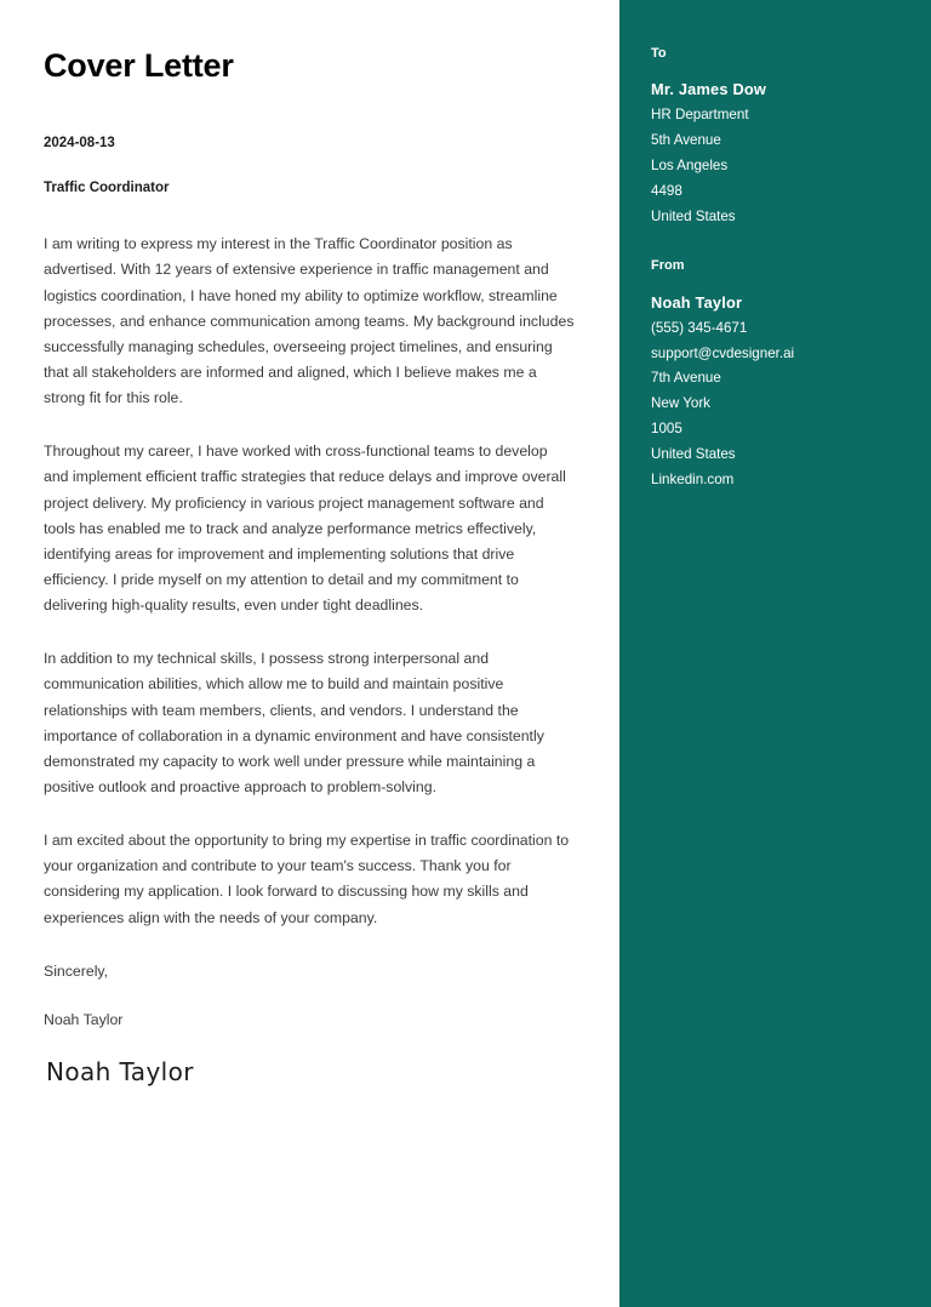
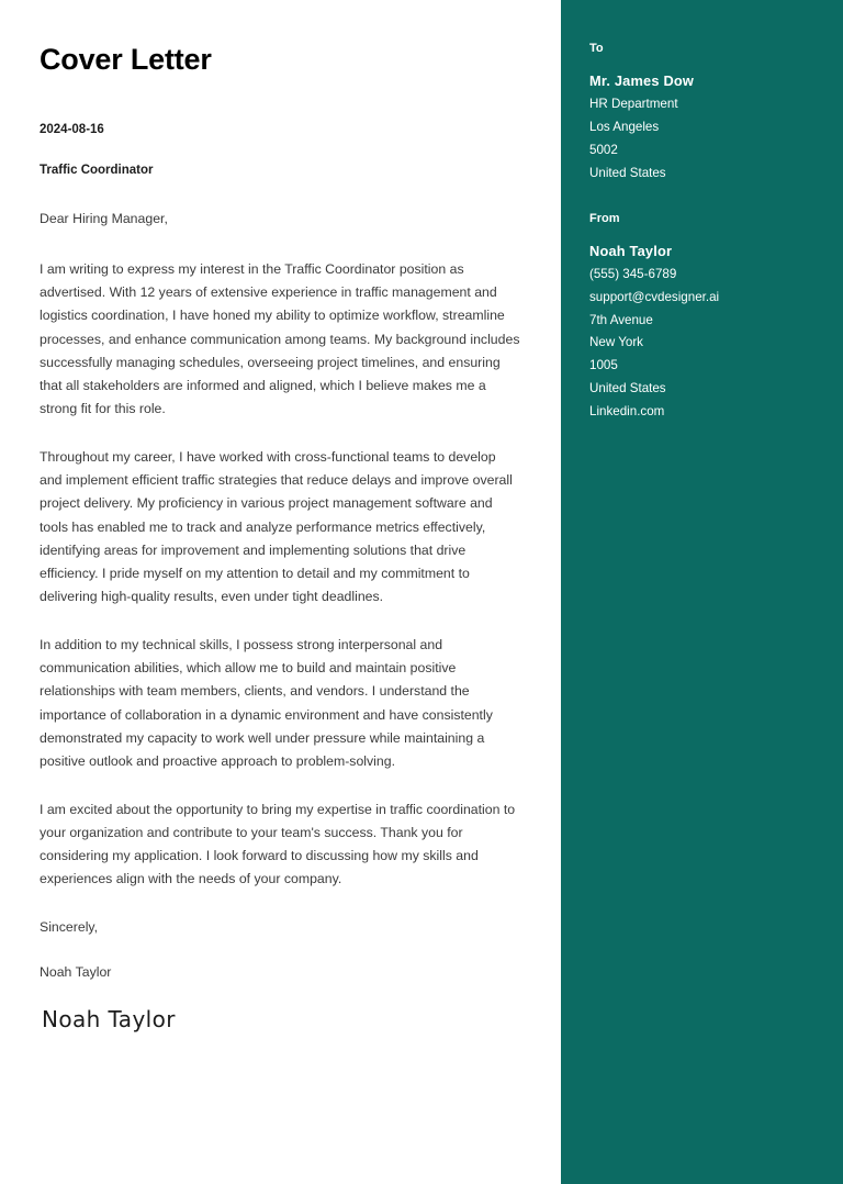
  Cover Letter
- 2024-08-13
+ 2024-08-16
  Traffic Coordinator
+ Dear Hiring Manager,
  I am writing to express my interest in the Traffic Coordinator position as advertised. With 12 years of extensive experience in traffic management and logistics coordination, I have honed my ability to optimize workflow, streamline processes, and enhance communication among teams. My background includes successfully managing schedules, overseeing project timelines, and ensuring that all stakeholders are informed and aligned, which I believe makes me a strong fit for this role.
  Throughout my career, I have worked with cross-functional teams to develop and implement efficient traffic strategies that reduce delays and improve overall project delivery. My proficiency in various project management software and tools has enabled me to track and analyze performance metrics effectively, identifying areas for improvement and implementing solutions that drive efficiency. I pride myself on my attention to detail and my commitment to delivering high-quality results, even under tight deadlines.
  In addition to my technical skills, I possess strong interpersonal and communication abilities, which allow me to build and maintain positive relationships with team members, clients, and vendors. I understand the importance of collaboration in a dynamic environment and have consistently demonstrated my capacity to work well under pressure while maintaining a positive outlook and proactive approach to problem-solving.
  I am excited about the opportunity to bring my expertise in traffic coordination to your organization and contribute to your team's success. Thank you for considering my application. I look forward to discussing how my skills and experiences align with the needs of your company.
  Sincerely,
  Noah Taylor
  Noah Taylor
  To
  Mr. James Dow
  HR Department
- 5th Avenue
  Los Angeles
- 4498
+ 5002
  United States
  From
  Noah Taylor
- (555) 345-4671
+ (555) 345-6789
  support@cvdesigner.ai
  7th Avenue
  New York
  1005
  United States
  Linkedin.com
